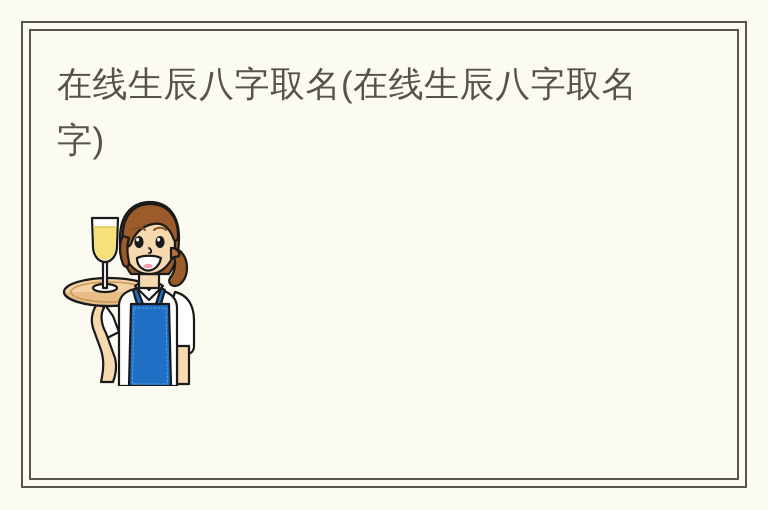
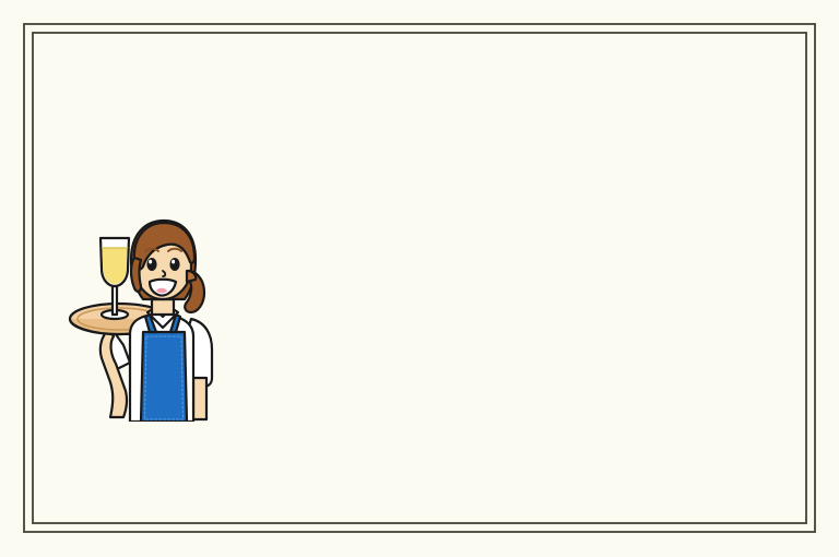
- 在线生辰八字取名(在线生辰八字取名字)
